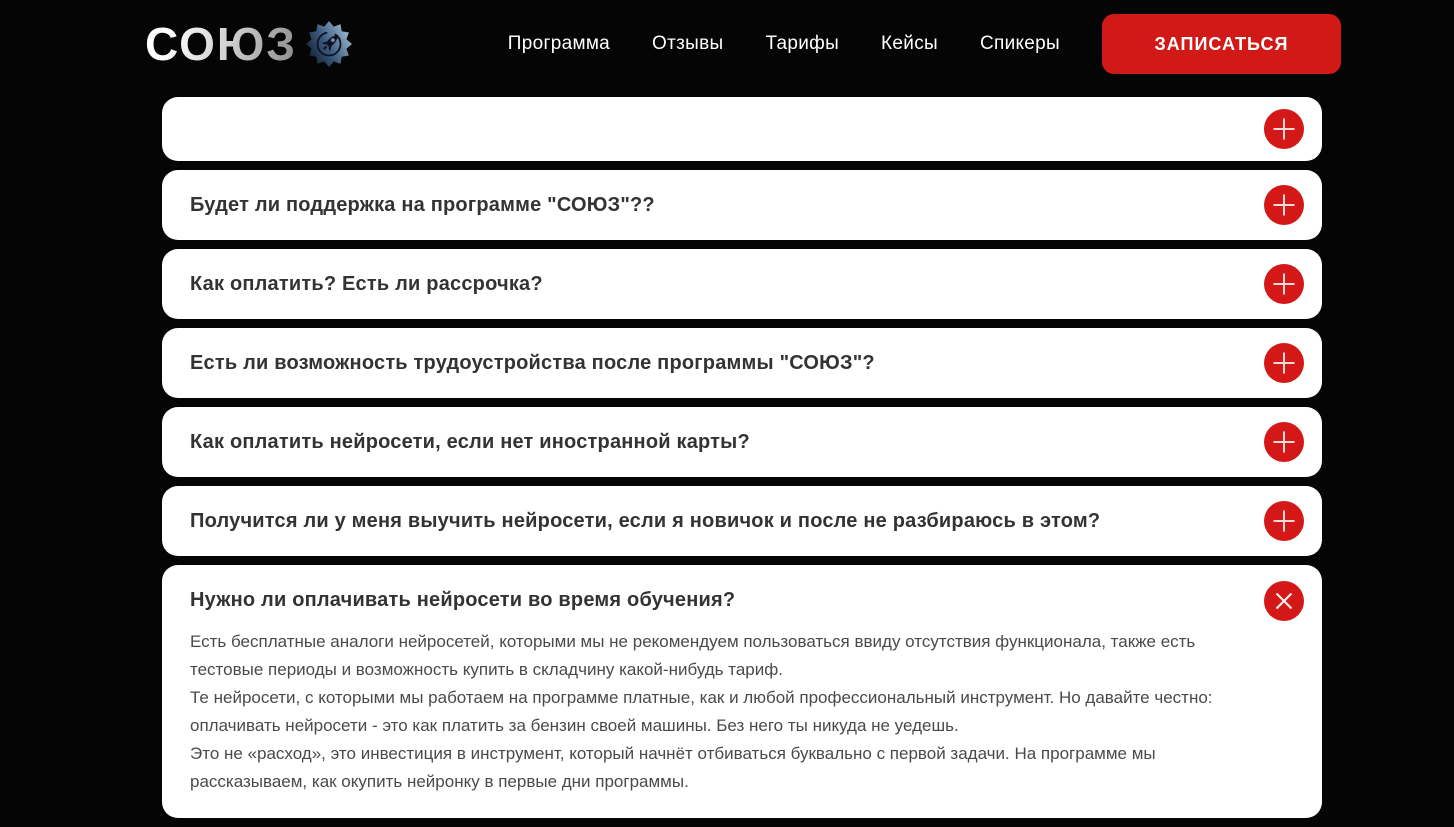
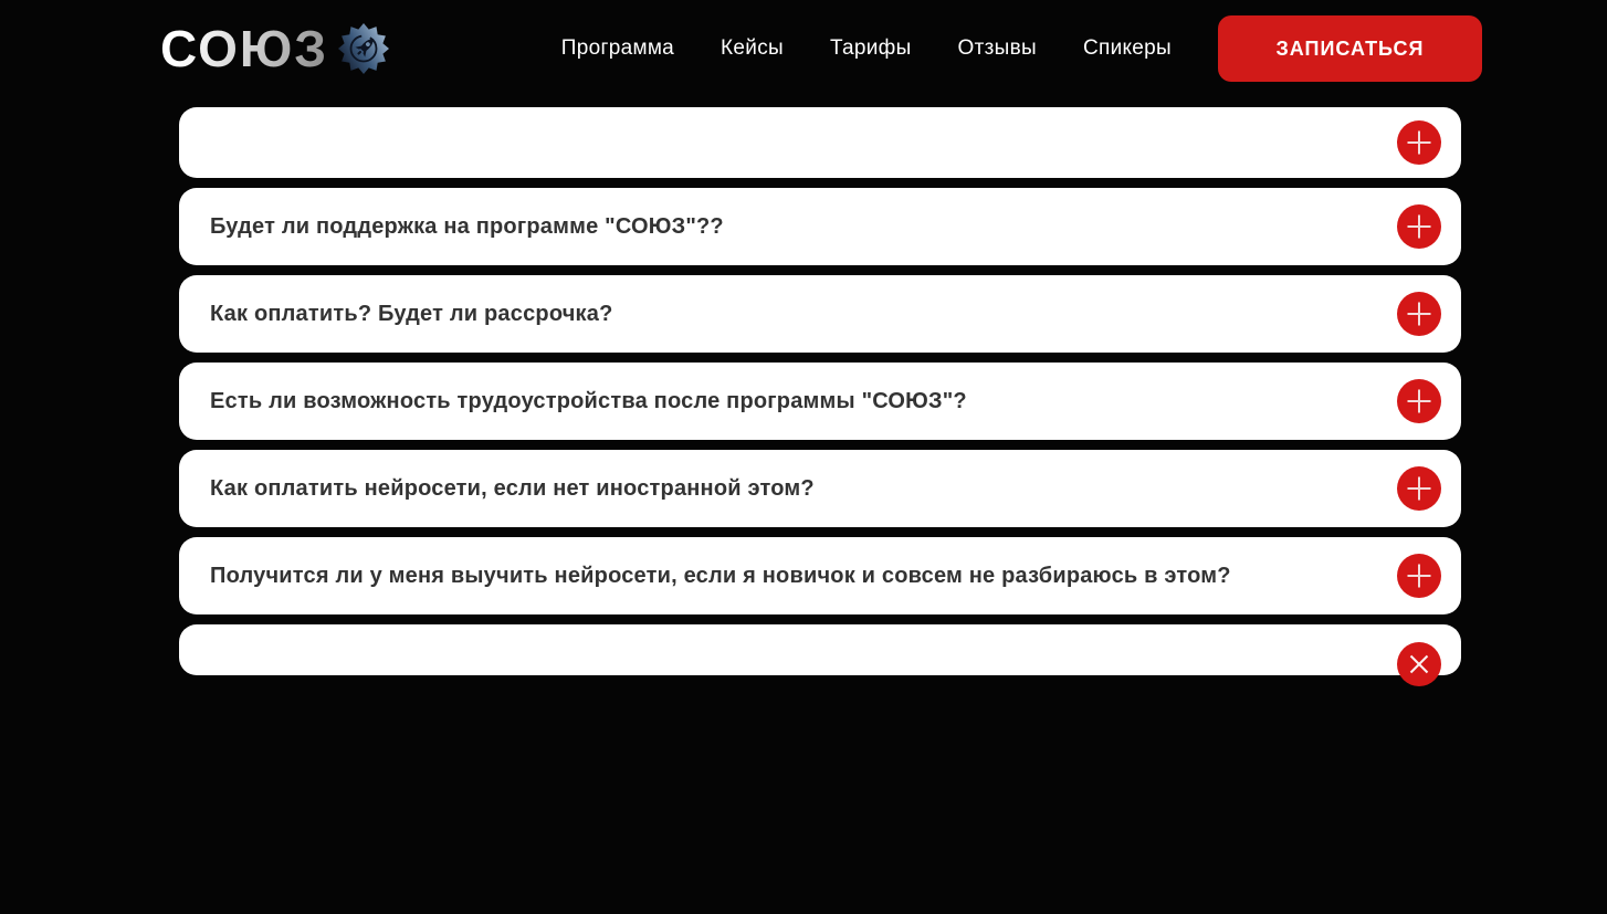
  СОЮЗ
  Программа
- Отзывы
+ Кейсы
  Тарифы
- Кейсы
+ Отзывы
  Спикеры
  ЗАПИСАТЬСЯ
  Будет ли поддержка на программе "СОЮЗ"??
- Как оплатить? Есть ли рассрочка?
+ Как оплатить? Будет ли рассрочка?
  Есть ли возможность трудоустройства после программы "СОЮЗ"?
- Как оплатить нейросети, если нет иностранной карты?
+ Как оплатить нейросети, если нет иностранной этом?
- Получится ли у меня выучить нейросети, если я новичок и после не разбираюсь в этом?
+ Получится ли у меня выучить нейросети, если я новичок и совсем не разбираюсь в этом?
- Нужно ли оплачивать нейросети во время обучения?
- Есть бесплатные аналоги нейросетей, которыми мы не рекомендуем пользоваться ввиду отсутствия функционала, также есть тестовые периоды и возможность купить в складчину какой-нибудь тариф.
- Те нейросети, с которыми мы работаем на программе платные, как и любой профессиональный инструмент. Но давайте честно: оплачивать нейросети - это как платить за бензин своей машины. Без него ты никуда не уедешь.
- Это не «расход», это инвестиция в инструмент, который начнёт отбиваться буквально с первой задачи. На программе мы рассказываем, как окупить нейронку в первые дни программы.
